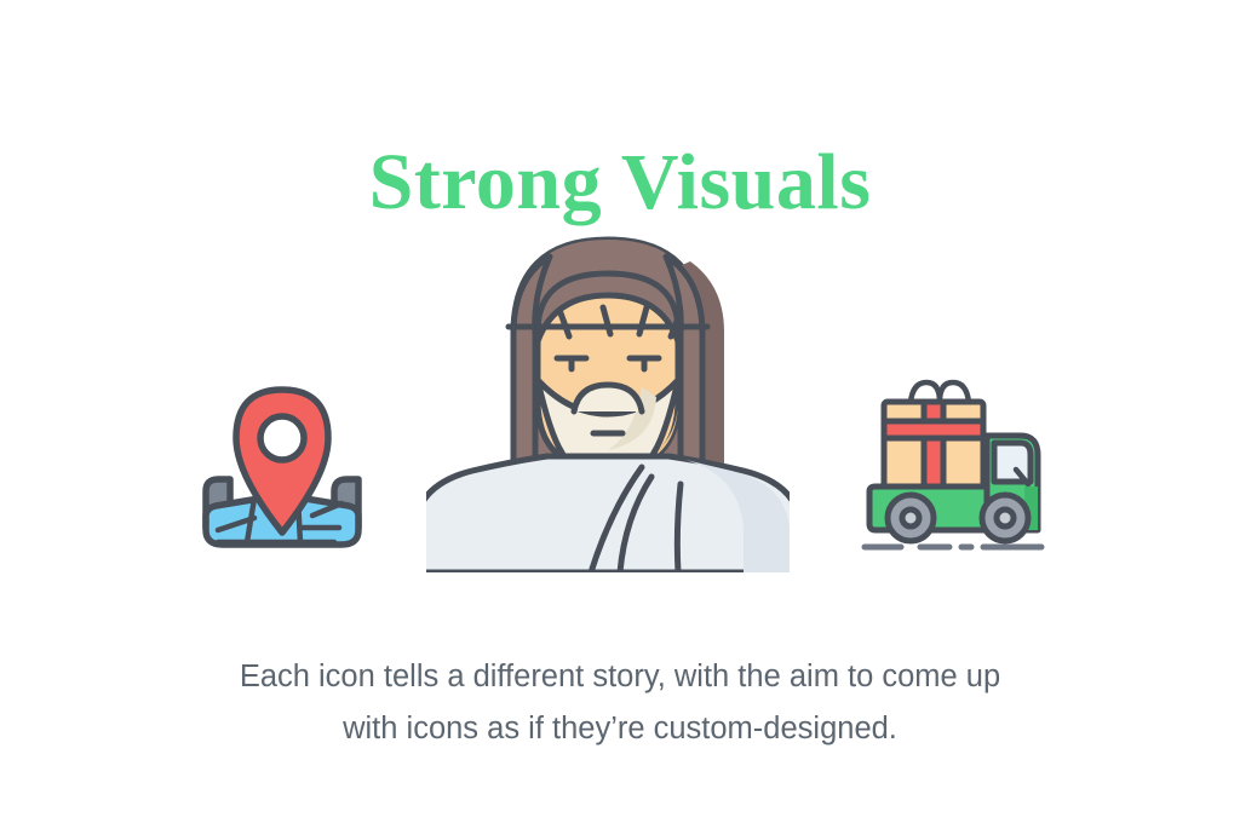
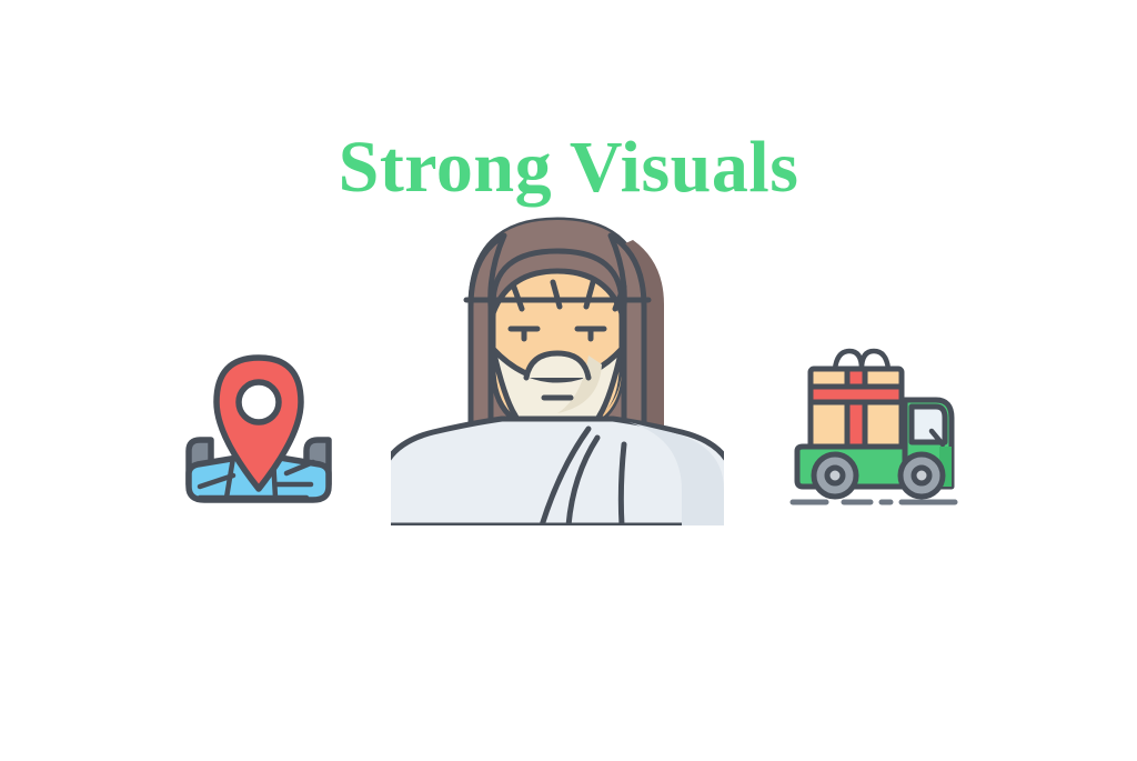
  Strong Visuals
- Each icon tells a different story, with the aim to come up
- with icons as if they’re custom-designed.
